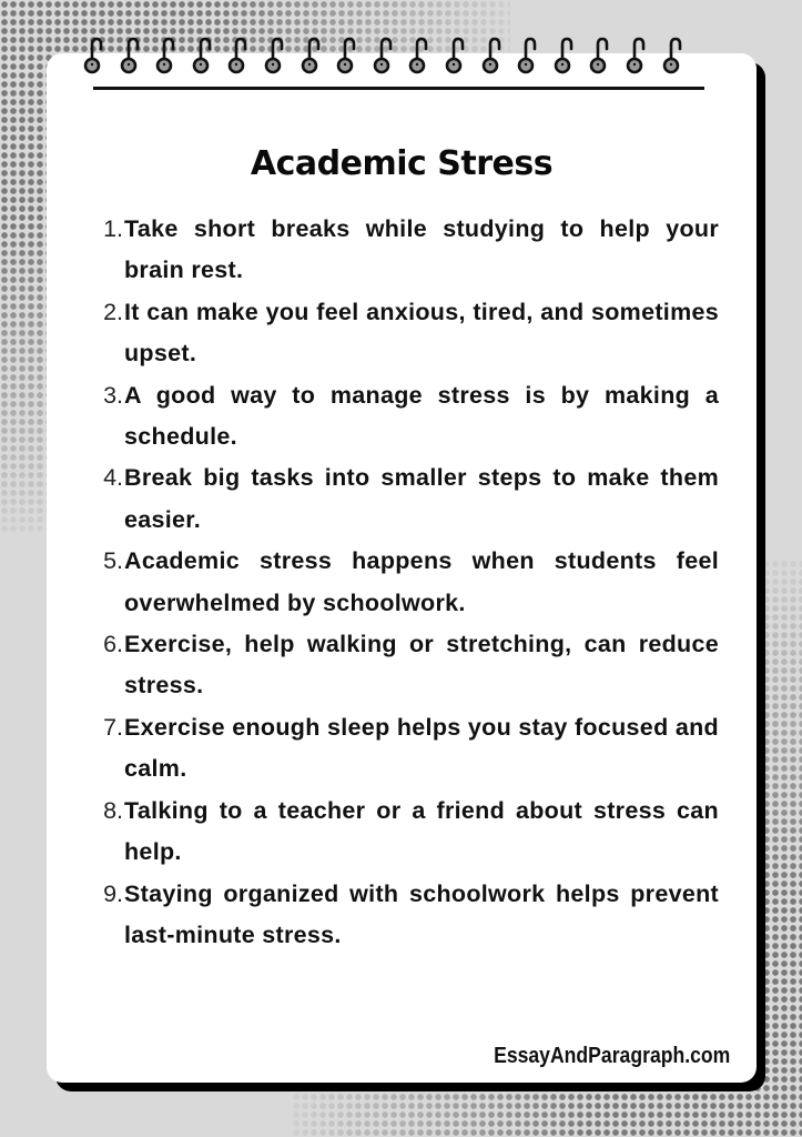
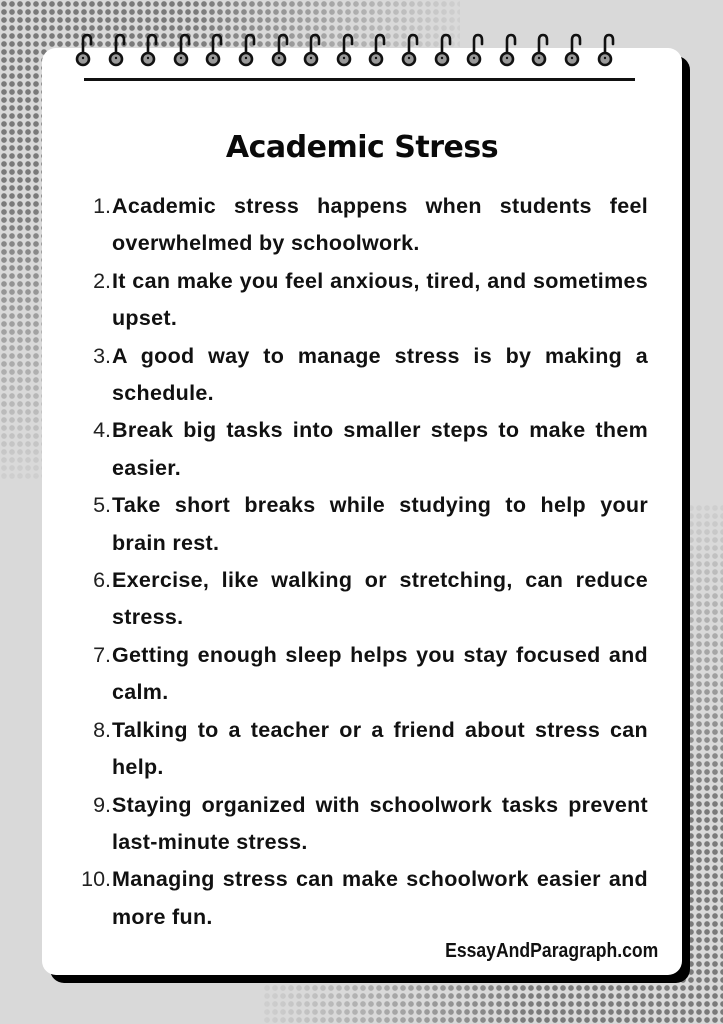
  Academic Stress
  1.
- Take short breaks while studying to help your brain rest.
+ Academic stress happens when students feel overwhelmed by schoolwork.
  2.
  It can make you feel anxious, tired, and sometimes upset.
  3.
  A good way to manage stress is by making a schedule.
  4.
  Break big tasks into smaller steps to make them easier.
  5.
- Academic stress happens when students feel overwhelmed by schoolwork.
+ Take short breaks while studying to help your brain rest.
  6.
- Exercise, help walking or stretching, can reduce stress.
+ Exercise, like walking or stretching, can reduce stress.
  7.
- Exercise enough sleep helps you stay focused and calm.
+ Getting enough sleep helps you stay focused and calm.
  8.
  Talking to a teacher or a friend about stress can help.
  9.
- Staying organized with schoolwork helps prevent last-minute stress.
+ Staying organized with schoolwork tasks prevent last-minute stress.
+ 10.
+ Managing stress can make schoolwork easier and more fun.
  EssayAndParagraph.com
